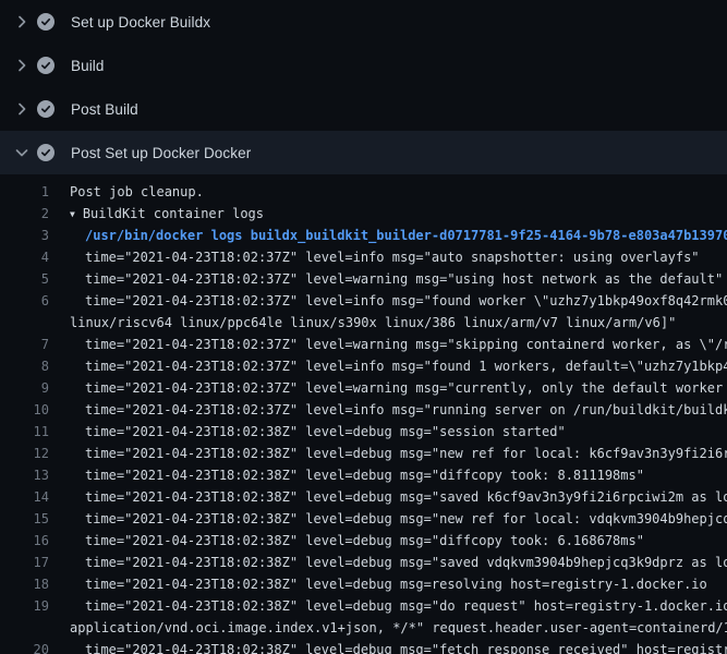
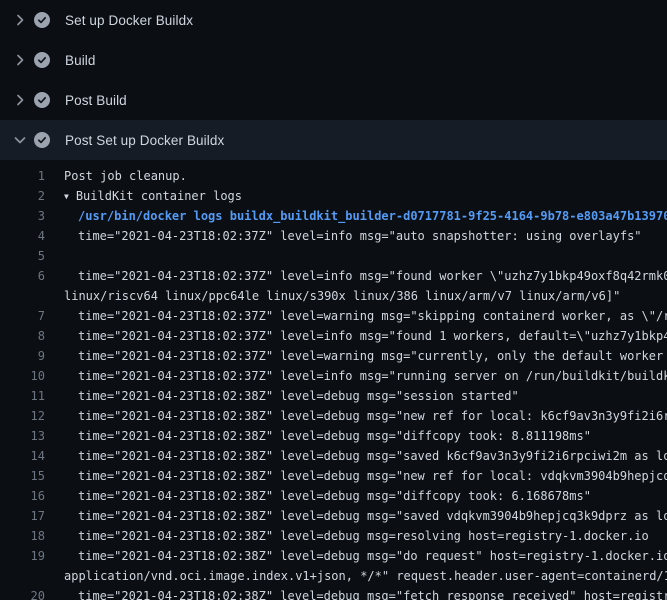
  Set up Docker Buildx
  Build
  Post Build
- Post Set up Docker Docker
+ Post Set up Docker Buildx
  1
  Post job cleanup.
  2
  ▼ BuildKit container logs
  3
  /usr/bin/docker logs buildx_buildkit_builder-d0717781-9f25-4164-9b78-e803a47b1397
  4
  time="2021-04-23T18:02:37Z" level=info msg="auto snapshotter: using overlayfs"
  5
- time="2021-04-23T18:02:37Z" level=warning msg="using host network as the default"
  6
  time="2021-04-23T18:02:37Z" level=info msg="found worker \"uzhz7y1bkp49oxf8q42rmk
  linux/riscv64 linux/ppc64le linux/s390x linux/386 linux/arm/v7 linux/arm/v6]"
  7
  time="2021-04-23T18:02:37Z" level=warning msg="skipping containerd worker, as \"/
  8
  time="2021-04-23T18:02:37Z" level=info msg="found 1 workers, default=\"uzhz7y1bkp
  9
  time="2021-04-23T18:02:37Z" level=warning msg="currently, only the default worker
  10
  time="2021-04-23T18:02:37Z" level=info msg="running server on /run/buildkit/build
  11
  time="2021-04-23T18:02:38Z" level=debug msg="session started"
  12
  time="2021-04-23T18:02:38Z" level=debug msg="new ref for local: k6cf9av3n3y9fi2i6
  13
  time="2021-04-23T18:02:38Z" level=debug msg="diffcopy took: 8.811198ms"
  14
  time="2021-04-23T18:02:38Z" level=debug msg="saved k6cf9av3n3y9fi2i6rpciwi2m as l
  15
  time="2021-04-23T18:02:38Z" level=debug msg="new ref for local: vdqkvm3904b9hepjc
  16
  time="2021-04-23T18:02:38Z" level=debug msg="diffcopy took: 6.168678ms"
  17
  time="2021-04-23T18:02:38Z" level=debug msg="saved vdqkvm3904b9hepjcq3k9dprz as l
  18
  time="2021-04-23T18:02:38Z" level=debug msg=resolving host=registry-1.docker.io
  19
  time="2021-04-23T18:02:38Z" level=debug msg="do request" host=registry-1.docker.i
  application/vnd.oci.image.index.v1+json, */*" request.header.user-agent=containerd/
  20
  time="2021-04-23T18:02:38Z" level=debug msg="fetch response received" host=regist
